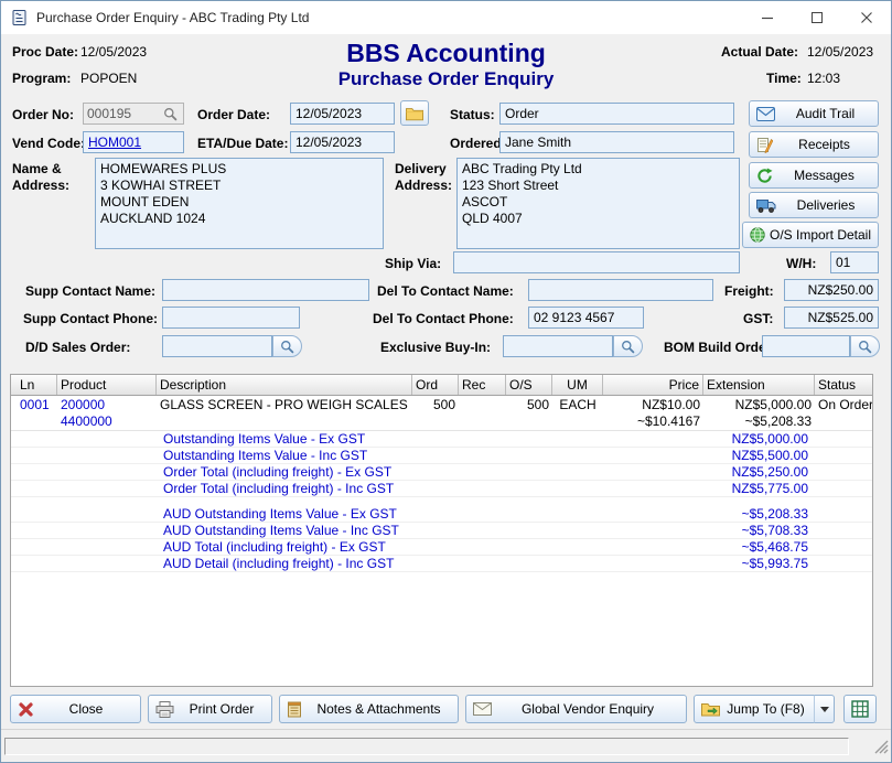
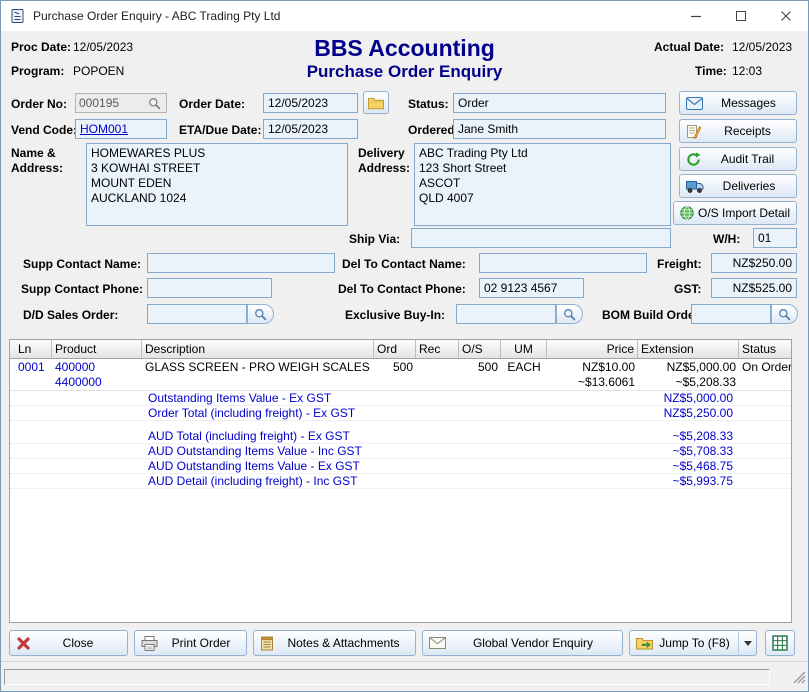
  Purchase Order Enquiry - ABC Trading Pty Ltd
  Proc Date:
  12/05/2023
  Program:
  POPOEN
  BBS Accounting
  Purchase Order Enquiry
  Actual Date:
  12/05/2023
  Time:
  12:03
  Order No:
  000195
  Order Date:
  12/05/2023
  Status:
  Order
  Vend Code
  HOM001
  ETA/Due Date:
  12/05/2023
  Ordered
  Jane Smith
  Name &
  Address:
  HOMEWARES PLUS
  3 KOWHAI STREET
  MOUNT EDEN
  AUCKLAND 1024
  Delivery
  Address:
  ABC Trading Pty Ltd
  123 Short Street
  ASCOT
  QLD 4007
- Audit Trail
+ Messages
  Receipts
- Messages
+ Audit Trail
  Deliveries
  O/S Import Detail
  Ship Via:
  W/H:
  01
  Supp Contact Name:
  Del To Contact Name:
  Freight:
  NZ$250.00
  Supp Contact Phone:
  Del To Contact Phone:
  02 9123 4567
  GST:
  NZ$525.00
  D/D Sales Order:
  Exclusive Buy-In:
  BOM Build Ord
  Ln
  Product
  Description
  Ord
  Rec
  O/S
  UM
  Price
  Extension
  Status
  0001
- 200000
+ 400000
  4400000
  GLASS SCREEN - PRO WEIGH SCALES
  500
  500
  EACH
  NZ$10.00
- ~$10.4167
+ ~$13.6061
  NZ$5,000.00
  ~$5,208.33
  On Order
  Outstanding Items Value - Ex GST
  NZ$5,000.00
- Outstanding Items Value - Inc GST
- NZ$5,500.00
  Order Total (including freight) - Ex GST
  NZ$5,250.00
- Order Total (including freight) - Inc GST
- NZ$5,775.00
- AUD Outstanding Items Value - Ex GST
+ AUD Total (including freight) - Ex GST
  ~$5,208.33
  AUD Outstanding Items Value - Inc GST
  ~$5,708.33
- AUD Total (including freight) - Ex GST
+ AUD Outstanding Items Value - Ex GST
  ~$5,468.75
  AUD Detail (including freight) - Inc GST
  ~$5,993.75
  Close
  Print Order
  Notes & Attachments
  Global Vendor Enquiry
  Jump To (F8)
